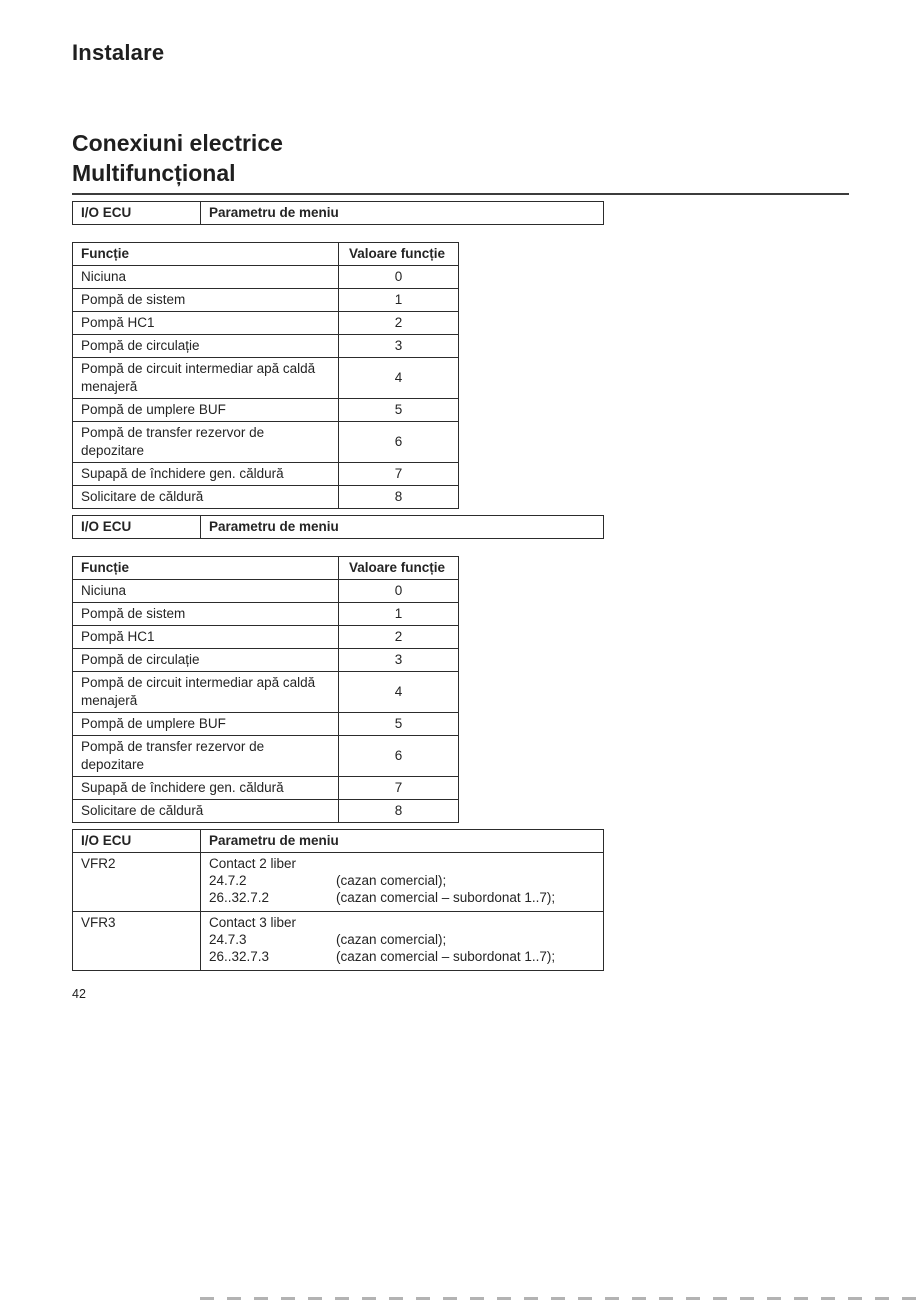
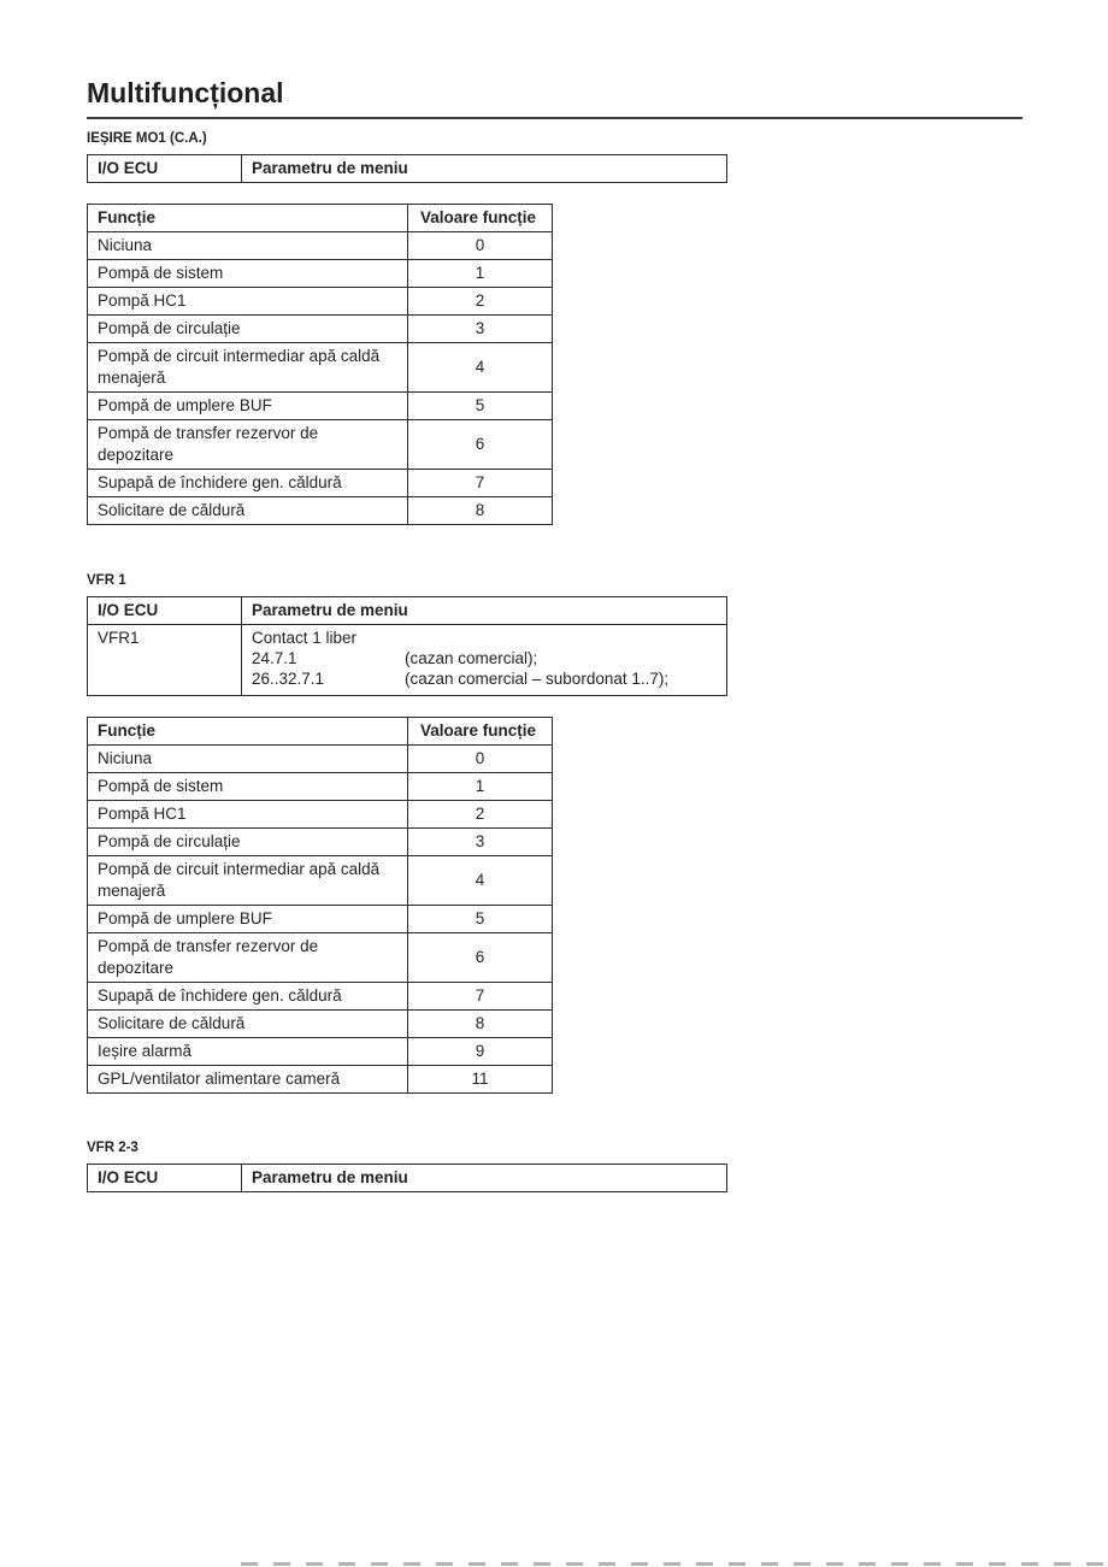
- Instalare
- Conexiuni electrice
  Multifuncțional
+ IEȘIRE MO1 (C.A.)
  I/O ECU	Parametru de meniu
  Funcție	Valoare funcție
  Niciuna	0
  Pompă de sistem	1
  Pompă HC1	2
  Pompă de circulație	3
  Pompă de circuit intermediar apă caldă menajeră	4
  Pompă de umplere BUF	5
  Pompă de transfer rezervor de depozitare	6
  Supapă de închidere gen. căldură	7
  Solicitare de căldură	8
+ VFR 1
  I/O ECU	Parametru de meniu
+ VFR1	Contact 1 liber 24.7.1 (cazan comercial); 26..32.7.1 (cazan comercial – subordonat 1..7);
  Funcție	Valoare funcție
  Niciuna	0
  Pompă de sistem	1
  Pompă HC1	2
  Pompă de circulație	3
  Pompă de circuit intermediar apă caldă menajeră	4
  Pompă de umplere BUF	5
  Pompă de transfer rezervor de depozitare	6
  Supapă de închidere gen. căldură	7
  Solicitare de căldură	8
+ Ieșire alarmă	9
+ GPL/ventilator alimentare cameră	11
+ VFR 2-3
  I/O ECU	Parametru de meniu
- VFR2	Contact 2 liber 24.7.2 (cazan comercial); 26..32.7.2 (cazan comercial – subordonat 1..7);
- VFR3	Contact 3 liber 24.7.3 (cazan comercial); 26..32.7.3 (cazan comercial – subordonat 1..7);
- 42
